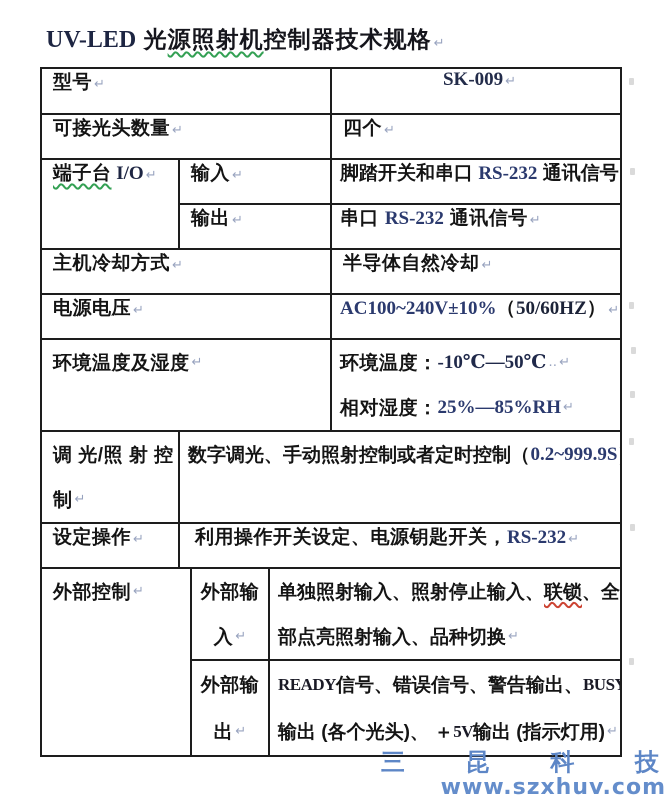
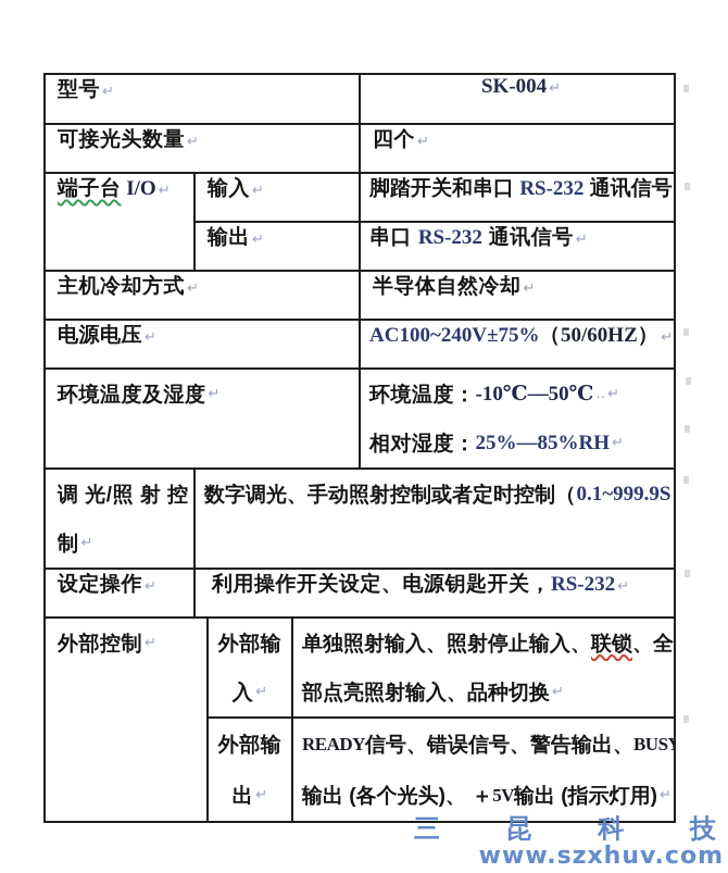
- UV-LED 光源照射机控制器技术规格 ↵
- 型号 ↵	SK-009 ↵
+ 型号 ↵	SK-004 ↵
  可接光头数量 ↵	四个 ↵
  端子台 I/O ↵	输入 ↵	脚踏开关和串口 RS-232 通讯信号
  输出 ↵	串口 RS-232 通讯信号 ↵
  主机冷却方式 ↵	半导体自然冷却 ↵
- 电源电压 ↵	AC100~240V±10%（50/60HZ） ↵
+ 电源电压 ↵	AC100~240V±75%（50/60HZ） ↵
  环境温度及湿度 ↵	环境温度：-10℃—50℃ ‥ ↵ 相对湿度：25%—85%RH ↵
- 调 光/照 射 控 制 ↵	数字调光、手动照射控制或者定时控制（0.2~999.9S
+ 调 光/照 射 控 制 ↵	数字调光、手动照射控制或者定时控制（0.1~999.9S
  设定操作 ↵	利用操作开关设定、电源钥匙开关，RS-232 ↵
  外部控制 ↵	外部输 入 ↵	单独照射输入、照射停止输入、联锁、全 部点亮照射输入、品种切换 ↵
  外部输 出 ↵	READY 信号、错误信号、警告输出、BUS 输出 (各个光头)、 ＋5V 输出 (指示灯用) ↵
  三 昆 科 技
  www.szxhuv.com
